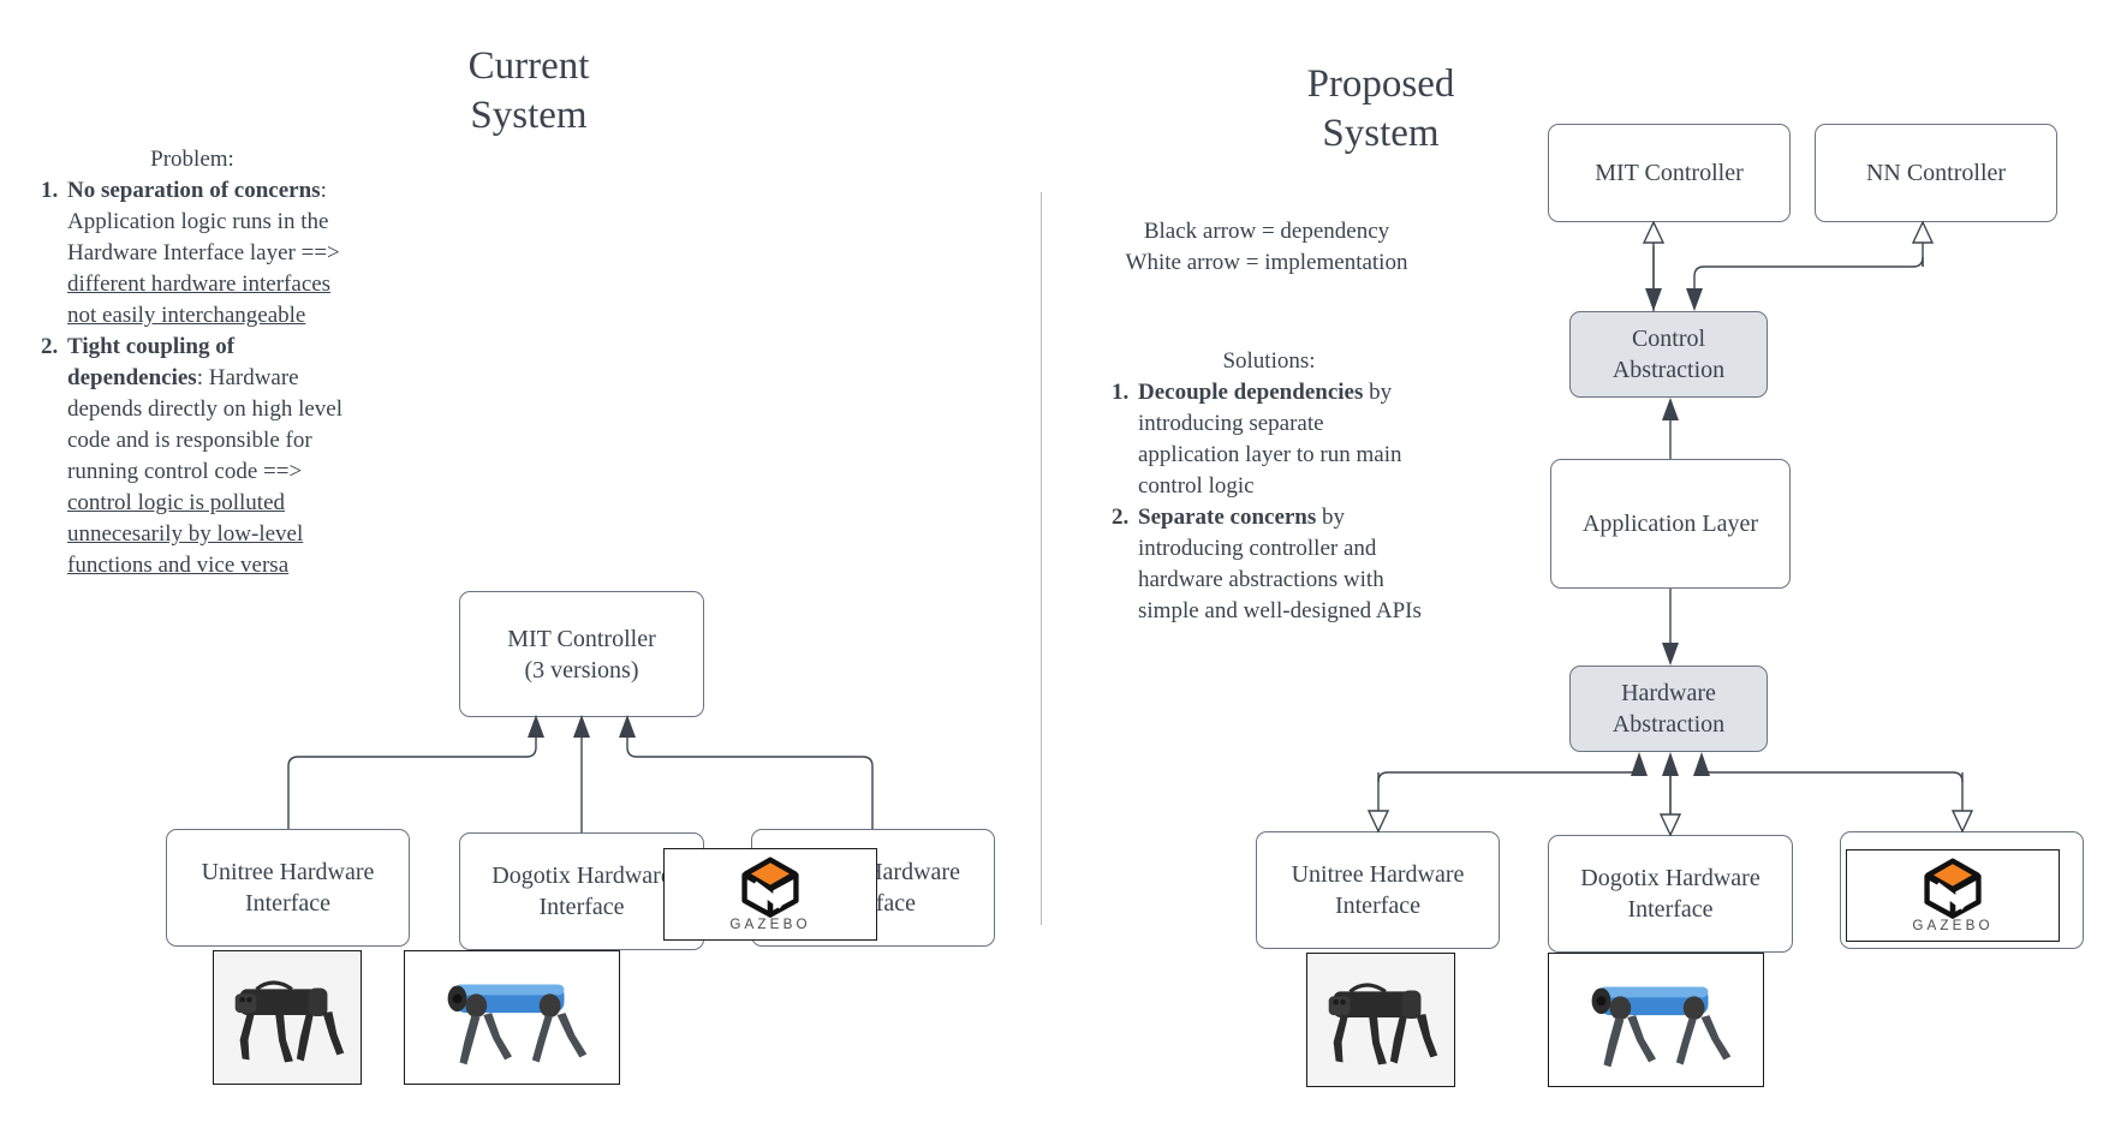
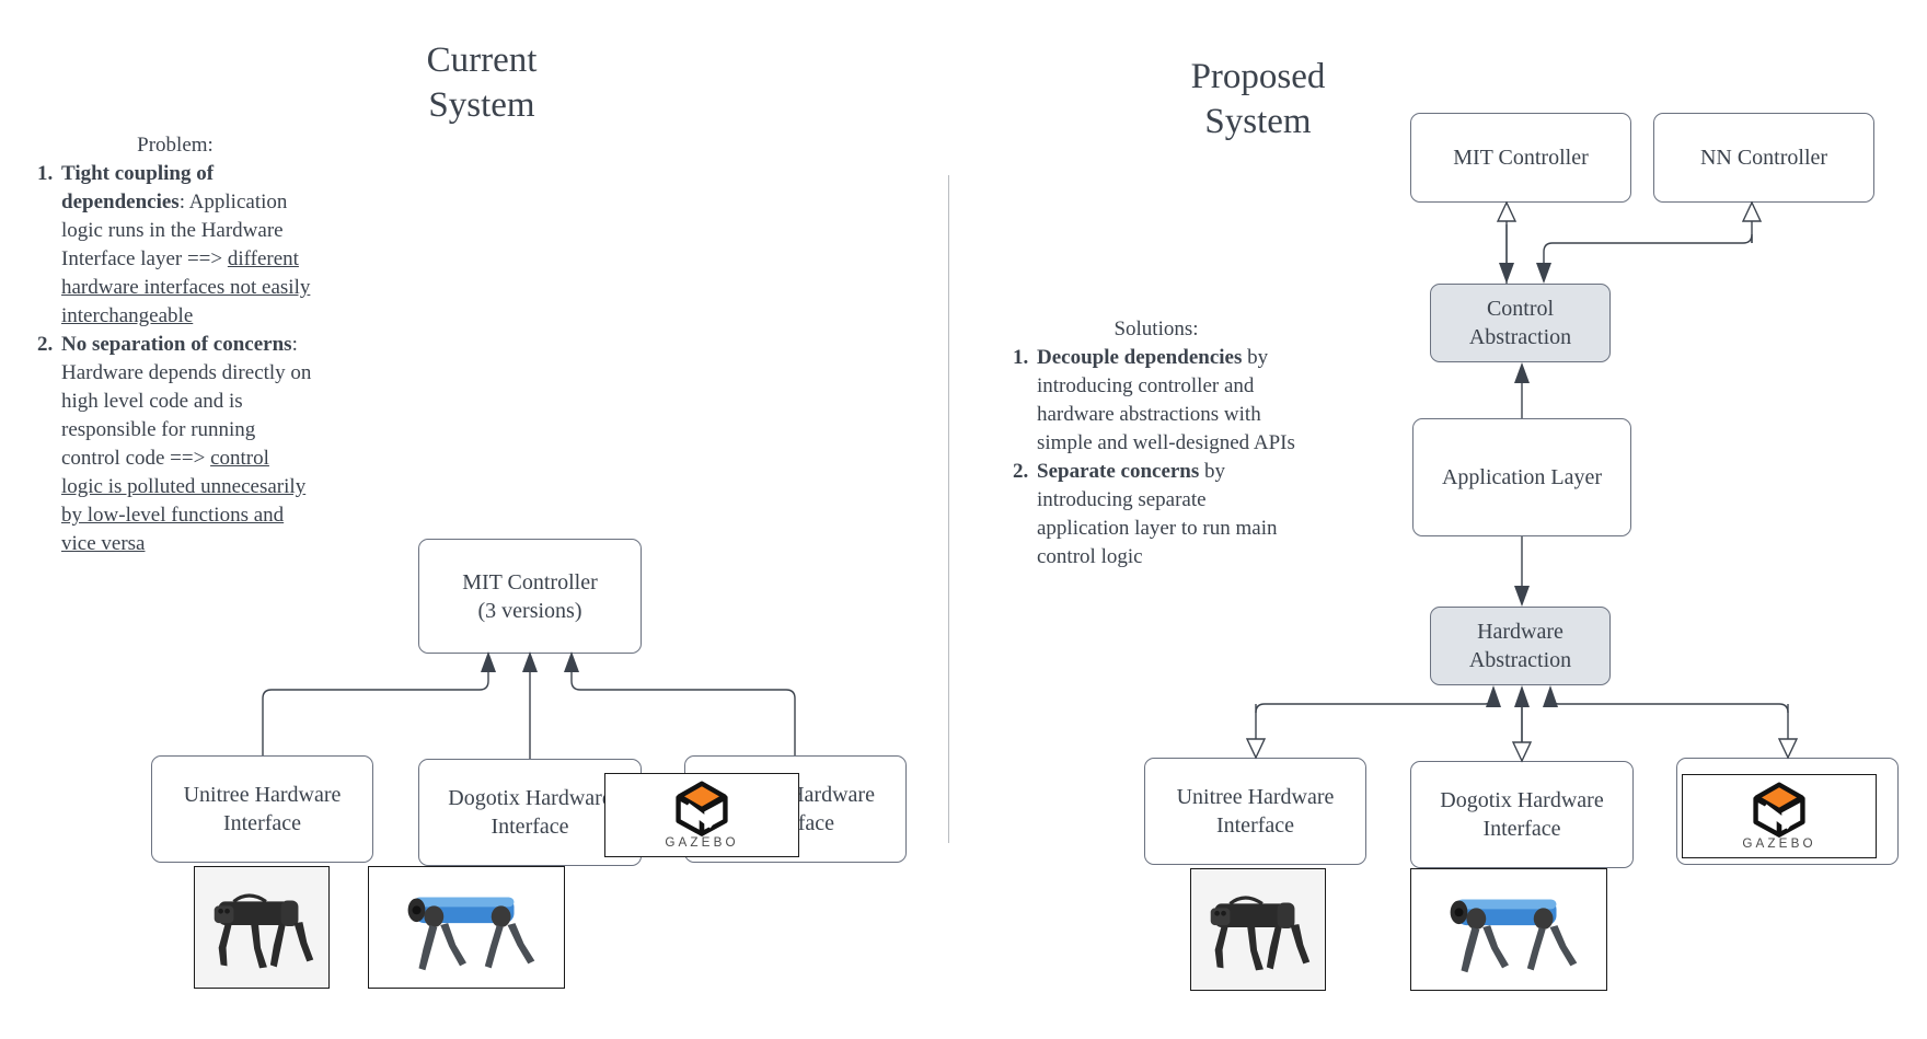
  Current
  System
  Proposed
  System
  Problem:
  1.
- No separation of concerns: Application logic runs in the Hardware Interface layer ==> different hardware interfaces not easily interchangeable
+ Tight coupling of dependencies: Application logic runs in the Hardware Interface layer ==> different hardware interfaces not easily interchangeable
  2.
- Tight coupling of dependencies: Hardware depends directly on high level code and is responsible for running control code ==> control logic is polluted unnecesarily by low-level functions and vice versa
+ No separation of concerns: Hardware depends directly on high level code and is responsible for running control code ==> control logic is polluted unnecesarily by low-level functions and vice versa
- Black arrow = dependency
- White arrow = implementation
  Solutions:
  1.
- Decouple dependencies by introducing separate application layer to run main control logic
+ Decouple dependencies by introducing controller and hardware abstractions with simple and well-designed APIs
  2.
- Separate concerns by introducing controller and hardware abstractions with simple and well-designed APIs
+ Separate concerns by introducing separate application layer to run main control logic
  MIT Controller
  (3 versions)
  Unitree Hardware
  Interface
  Dogotix Hardwar
  Interface
  GAZEBO
  MIT Controller
  NN Controller
  Control
  Abstraction
  Application Layer
  Hardware
  Abstraction
  Unitree Hardware
  Interface
  Dogotix Hardware
  Interface
  GAZEBO
